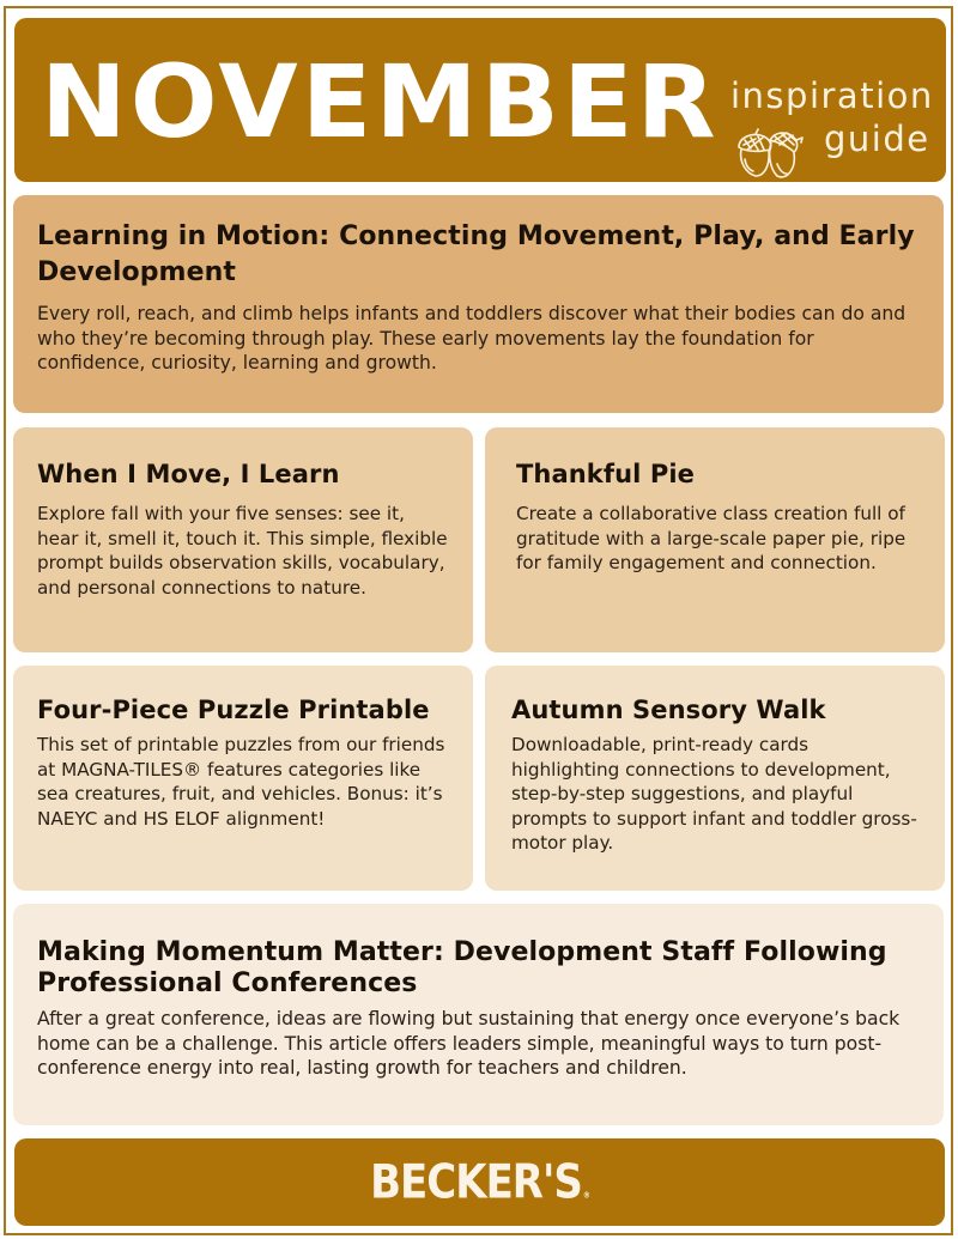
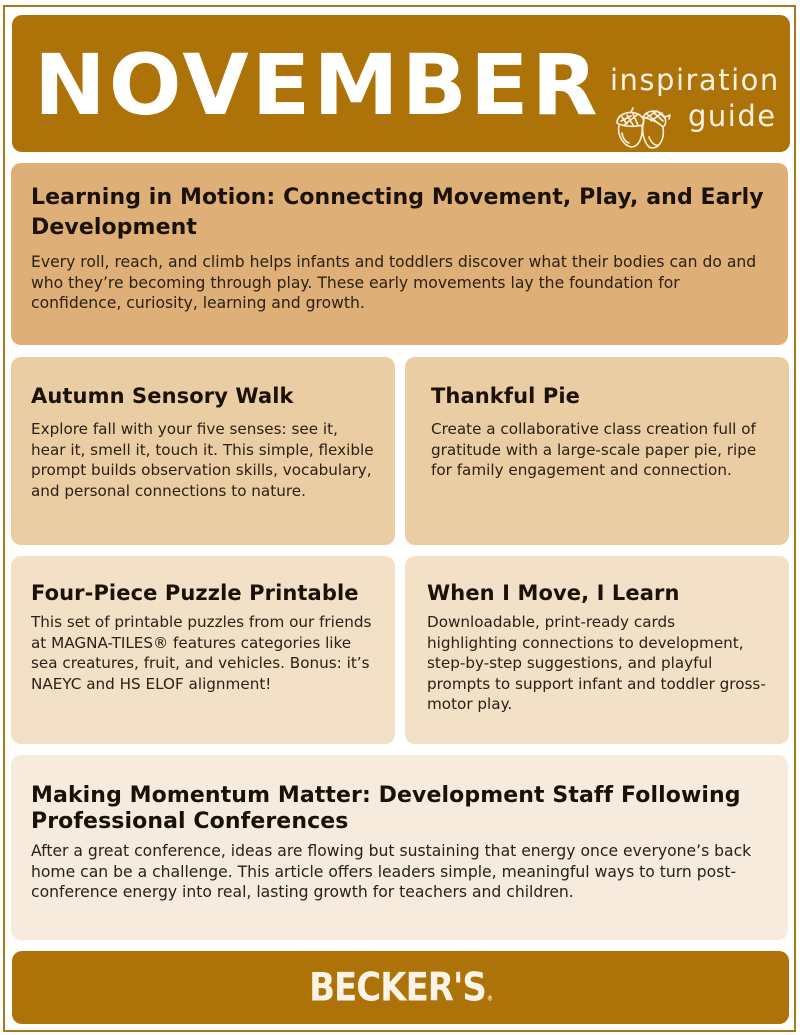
  NOVEMBER
  inspiration
  guide
  Learning in Motion: Connecting Movement, Play, and Early Development
  Every roll, reach, and climb helps infants and toddlers discover what their bodies can do and who they’re becoming through play. These early movements lay the foundation for confidence, curiosity, learning and growth.
- When I Move, I Learn
+ Autumn Sensory Walk
  Explore fall with your five senses: see it, hear it, smell it, touch it. This simple, flexible prompt builds observation skills, vocabulary, and personal connections to nature.
  Thankful Pie
  Create a collaborative class creation full of gratitude with a large-scale paper pie, ripe for family engagement and connection.
  Four-Piece Puzzle Printable
  This set of printable puzzles from our friends at MAGNA-TILES® features categories like sea creatures, fruit, and vehicles. Bonus: it’s NAEYC and HS ELOF alignment!
- Autumn Sensory Walk
+ When I Move, I Learn
  Downloadable, print-ready cards highlighting connections to development, step-by-step suggestions, and playful prompts to support infant and toddler gross-motor play.
  Making Momentum Matter: Development Staff Following Professional Conferences
  After a great conference, ideas are flowing but sustaining that energy once everyone’s back home can be a challenge. This article offers leaders simple, meaningful ways to turn post-conference energy into real, lasting growth for teachers and children.
  BECKER'S ®
